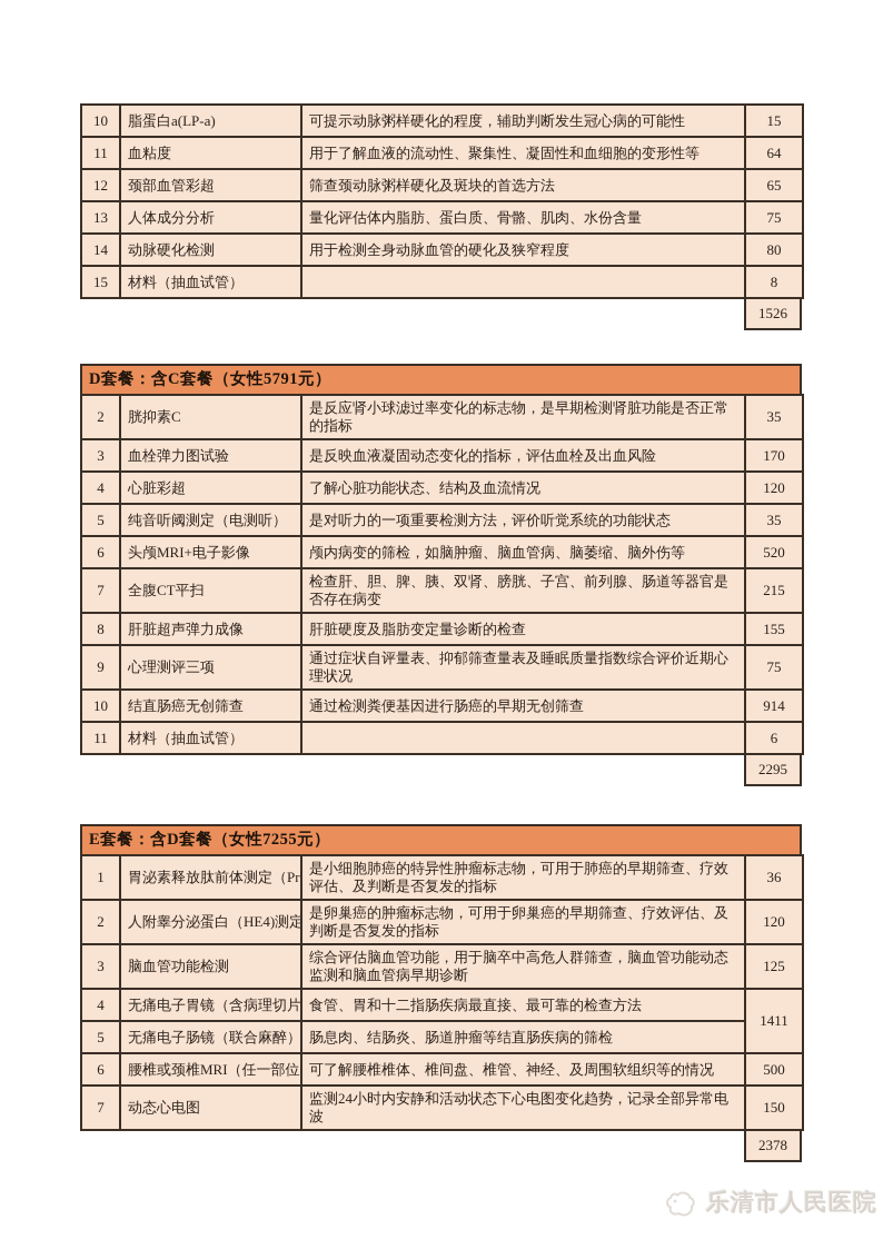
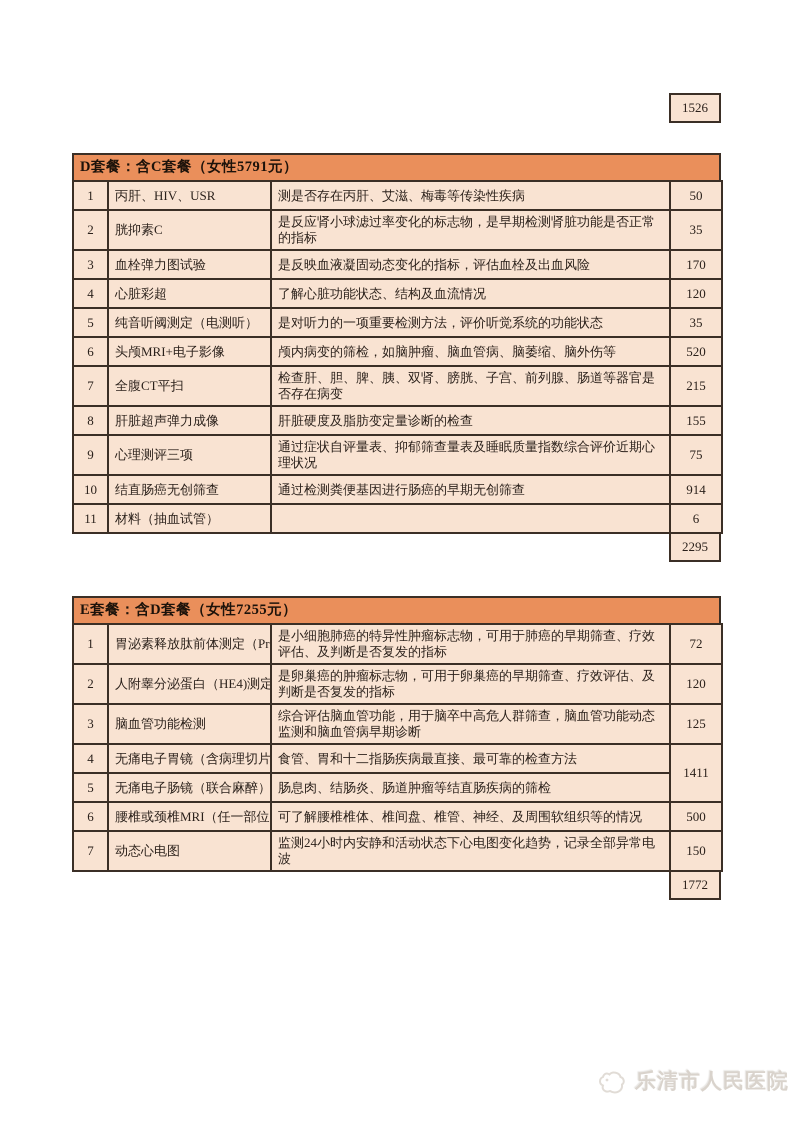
- 10	脂蛋白a(LP-a)	可提示动脉粥样硬化的程度，辅助判断发生冠心病的可能性	15
- 11	血粘度	用于了解血液的流动性、聚集性、凝固性和血细胞的变形性等	64
- 12	颈部血管彩超	筛查颈动脉粥样硬化及斑块的首选方法	65
- 13	人体成分分析	量化评估体内脂肪、蛋白质、骨骼、肌肉、水份含量	75
- 14	动脉硬化检测	用于检测全身动脉血管的硬化及狭窄程度	80
- 15	材料（抽血试管）		8
  1526
  D套餐：含C套餐（女性5791元）
+ 1	丙肝、HIV、USR	测是否存在丙肝、艾滋、梅毒等传染性疾病	50
  2	胱抑素C	是反应肾小球滤过率变化的标志物，是早期检测肾脏功能是否正常的指标	35
  3	血栓弹力图试验	是反映血液凝固动态变化的指标，评估血栓及出血风险	170
  4	心脏彩超	了解心脏功能状态、结构及血流情况	120
  5	纯音听阈测定（电测听）	是对听力的一项重要检测方法，评价听觉系统的功能状态	35
  6	头颅MRI+电子影像	颅内病变的筛检，如脑肿瘤、脑血管病、脑萎缩、脑外伤等	520
  7	全腹CT平扫	检查肝、胆、脾、胰、双肾、膀胱、子宫、前列腺、肠道等器官是否存在病变	215
  8	肝脏超声弹力成像	肝脏硬度及脂肪变定量诊断的检查	155
  9	心理测评三项	通过症状自评量表、抑郁筛查量表及睡眠质量指数综合评价近期心理状况	75
  10	结直肠癌无创筛查	通过检测粪便基因进行肠癌的早期无创筛查	914
  11	材料（抽血试管）		6
  2295
  E套餐：含D套餐（女性7255元）
- 1	胃泌素释放肽前体测定（Pr	是小细胞肺癌的特异性肿瘤标志物，可用于肺癌的早期筛查、疗效评估、及判断是否复发的指标	36
+ 1	胃泌素释放肽前体测定（Pr	是小细胞肺癌的特异性肿瘤标志物，可用于肺癌的早期筛查、疗效评估、及判断是否复发的指标	72
  2	人附睾分泌蛋白（HE4)测定	是卵巢癌的肿瘤标志物，可用于卵巢癌的早期筛查、疗效评估、及判断是否复发的指标	120
  3	脑血管功能检测	综合评估脑血管功能，用于脑卒中高危人群筛查，脑血管功能动态监测和脑血管病早期诊断	125
  4	无痛电子胃镜（含病理切片	食管、胃和十二指肠疾病最直接、最可靠的检查方法	1411
  5	无痛电子肠镜（联合麻醉）	肠息肉、结肠炎、肠道肿瘤等结直肠疾病的筛检
  6	腰椎或颈椎MRI（任一部位	可了解腰椎椎体、椎间盘、椎管、神经、及周围软组织等的情况	500
  7	动态心电图	监测24小时内安静和活动状态下心电图变化趋势，记录全部异常电波	150
- 2378
+ 1772
  乐清市人民医院
